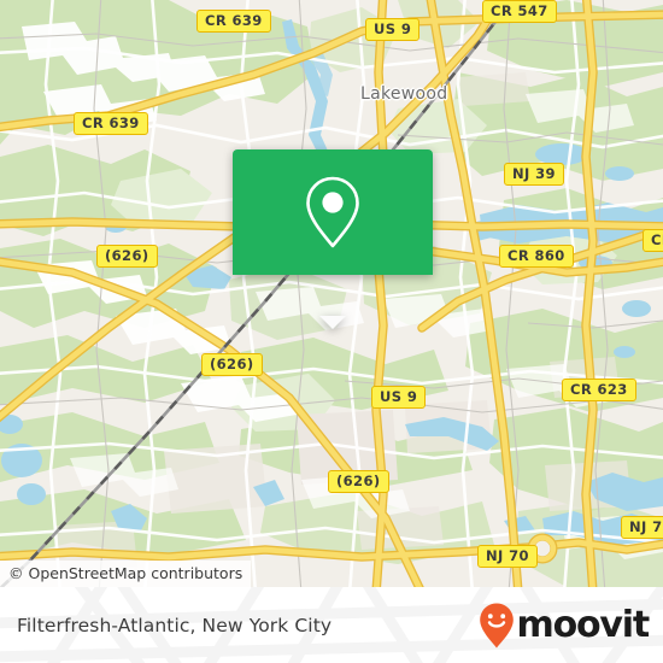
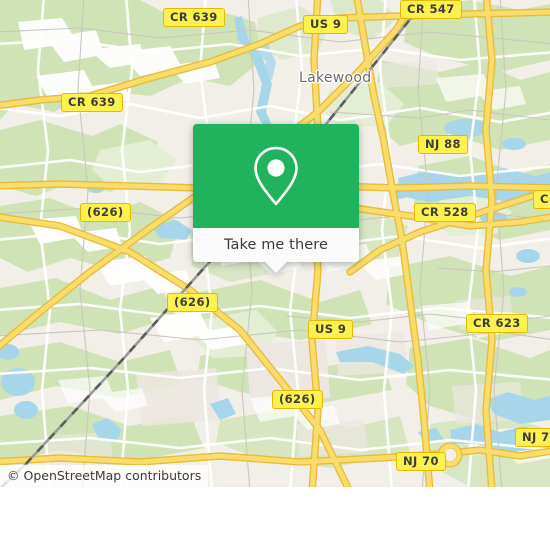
  Lakewood
  CR 639
  US 9
  CR 547
  CR 639
- NJ 39
+ NJ 88
  (626)
- CR 860
+ CR 528
  (626)
  US 9
  CR 623
  (626)
  NJ 70
  NJ 7
+ Take me there
  © OpenStreetMap contributors
- Filterfresh-Atlantic, New York City
- moovit
